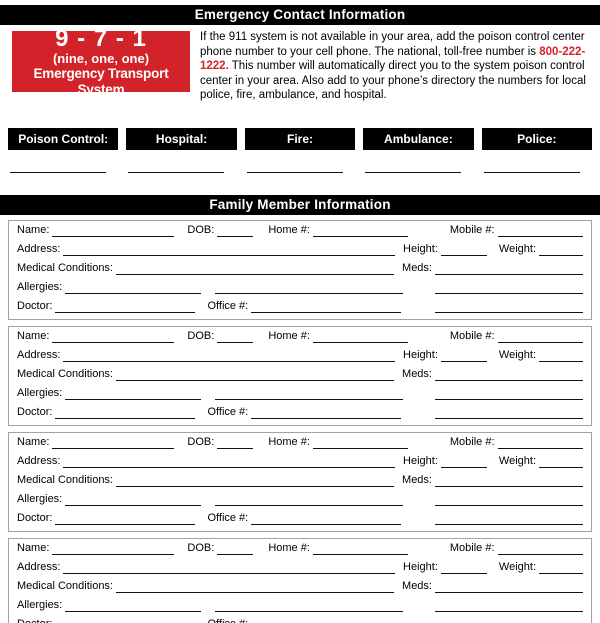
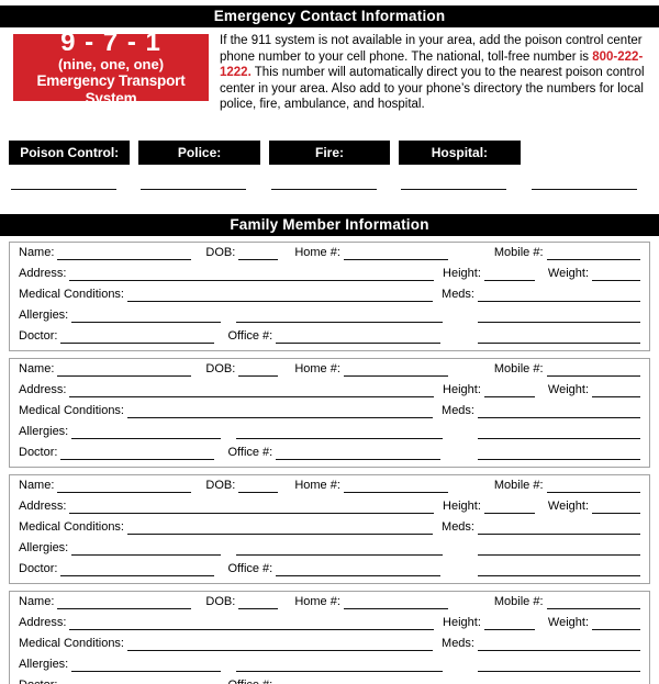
  Emergency Contact Information
  9 - 7 - 1
  (nine, one, one)
  Emergency Transport System
- If the 911 system is not available in your area, add the poison control center phone number to your cell phone. The national, toll-free number is 800-222-1222. This number will automatically direct you to the system poison control center in your area. Also add to your phone’s directory the numbers for local police, fire, ambulance, and hospital.
+ If the 911 system is not available in your area, add the poison control center phone number to your cell phone. The national, toll-free number is 800-222-1222. This number will automatically direct you to the nearest poison control center in your area. Also add to your phone’s directory the numbers for local police, fire, ambulance, and hospital.
  Poison Control:
- Hospital:
+ Police:
  Fire:
- Ambulance:
- Police:
+ Hospital:
  Family Member Information
  Name:
  DOB:
  Home #:
  Mobile #:
  Address:
  Height:
  Weight:
  Medical Conditions:
  Meds:
  Allergies:
  Doctor:
  Office #:
  Name:
  DOB:
  Home #:
  Mobile #:
  Address:
  Height:
  Weight:
  Medical Conditions:
  Meds:
  Allergies:
  Doctor:
  Office #:
  Name:
  DOB:
  Home #:
  Mobile #:
  Address:
  Height:
  Weight:
  Medical Conditions:
  Meds:
  Allergies:
  Doctor:
  Office #:
  Name:
  DOB:
  Home #:
  Mobile #:
  Address:
  Height:
  Weight:
  Medical Conditions:
  Meds:
  Allergies:
